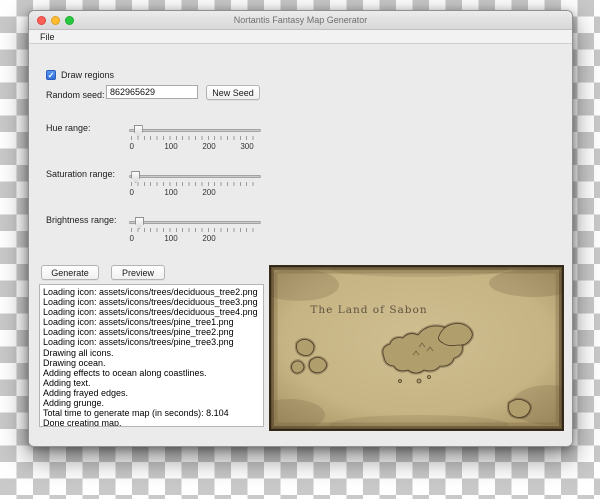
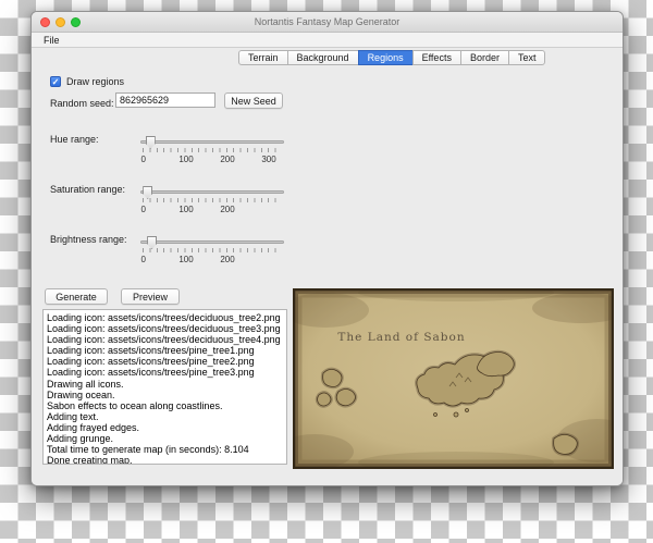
  Nortantis Fantasy Map Generator
  File
+ Terrain
+ Background
+ Regions
+ Effects
+ Border
+ Text
  ✓
  Draw regions
  Random seed:
  862965629
  New Seed
  Hue range:
  0
  100
  200
  300
  Saturation range:
  0
  100
  200
  Brightness range:
  0
  100
  200
  Generate
  Preview
  Loading icon: assets/icons/trees/deciduous_tree2.png
  Loading icon: assets/icons/trees/deciduous_tree3.png
  Loading icon: assets/icons/trees/deciduous_tree4.png
  Loading icon: assets/icons/trees/pine_tree1.png
  Loading icon: assets/icons/trees/pine_tree2.png
  Loading icon: assets/icons/trees/pine_tree3.png
  Drawing all icons.
  Drawing ocean.
- Adding effects to ocean along coastlines.
+ Sabon effects to ocean along coastlines.
  Adding text.
  Adding frayed edges.
  Adding grunge.
  Total time to generate map (in seconds): 8.104
  Done creating map.
  The Land of Sabon
